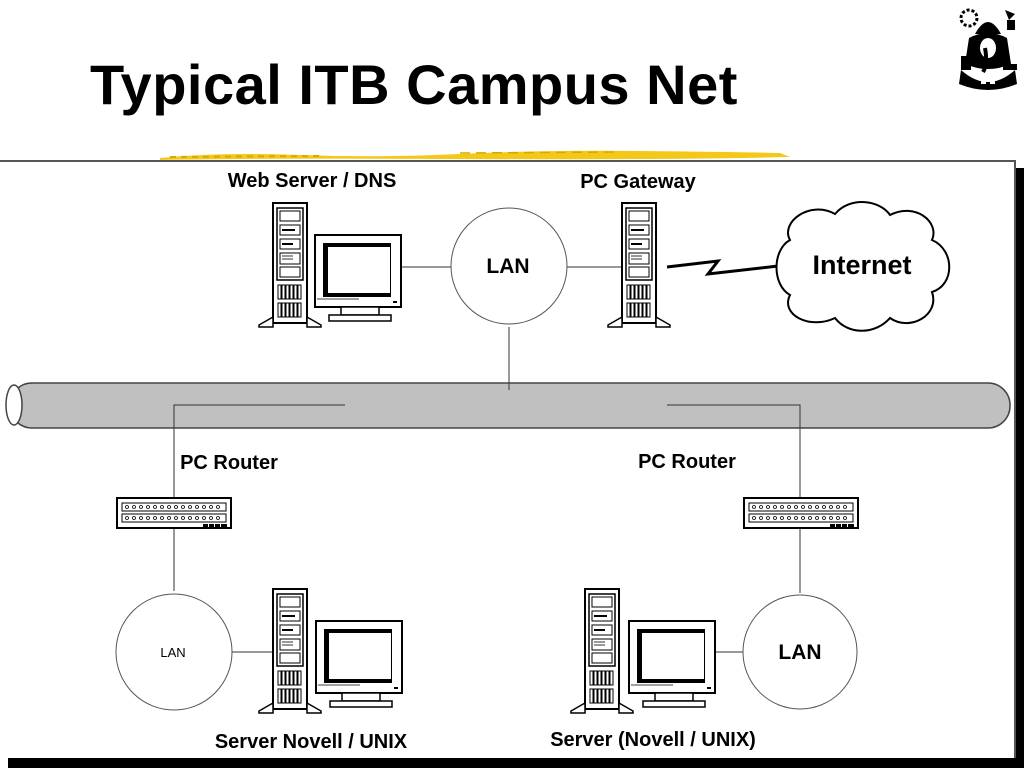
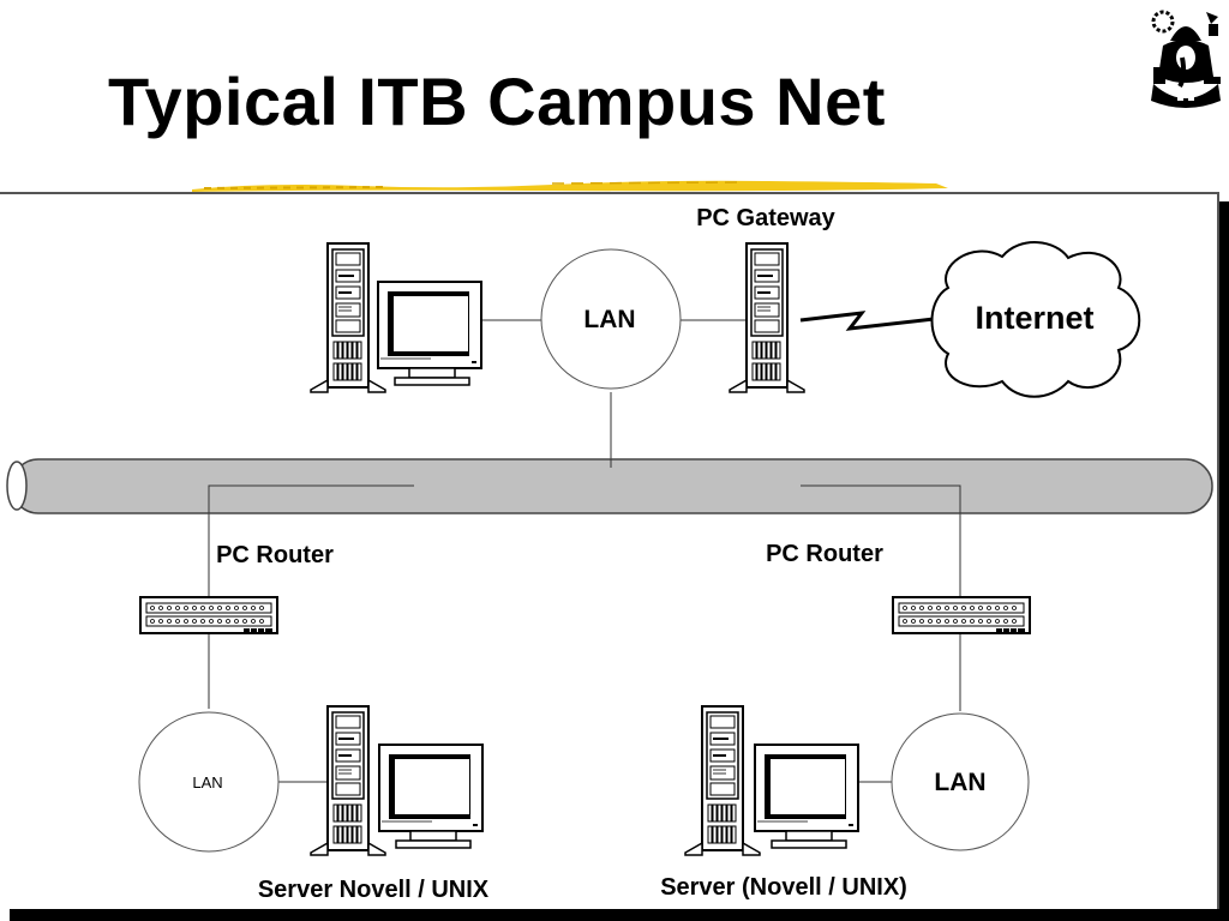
  Typical ITB Campus Net
  LAN
- Web Server / DNS
  PC Gateway
  Internet
  PC Router
  PC Router
  LAN
  LAN
  Server Novell / UNIX
  Server (Novell / UNIX)
